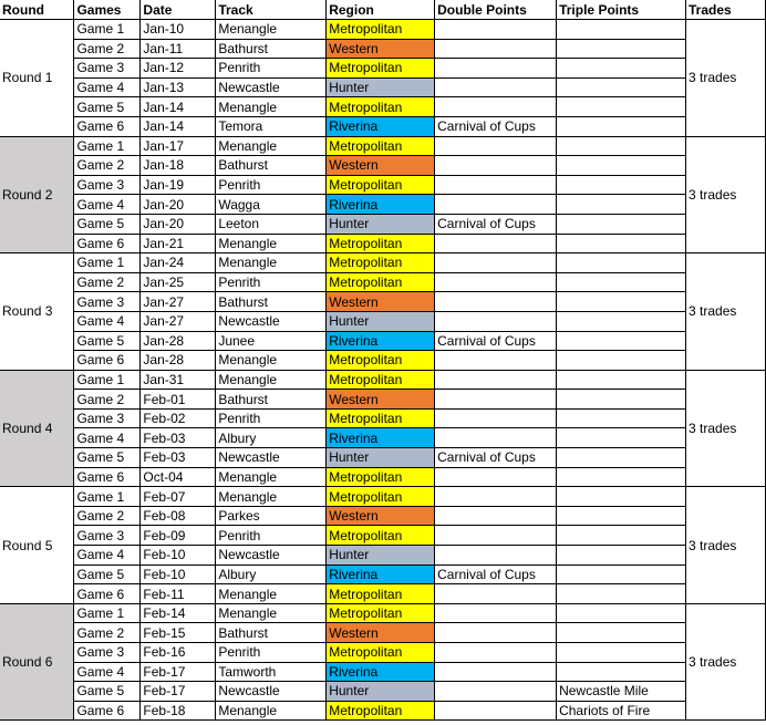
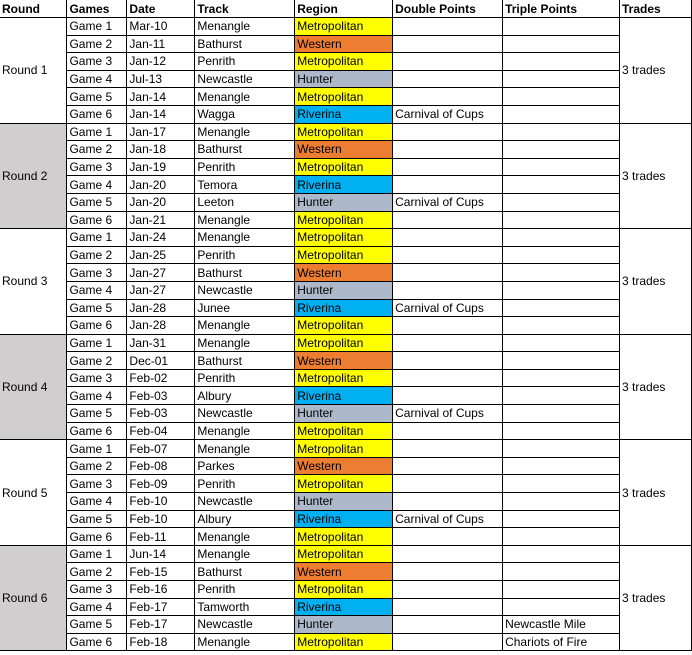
  Round	Games	Date	Track	Region	Double Points	Triple Points	Trades
- Round 1	Game 1	Jan-10	Menangle	Metropolitan			3 trades
+ Round 1	Game 1	Mar-10	Menangle	Metropolitan			3 trades
  Game 2	Jan-11	Bathurst	Western
  Game 3	Jan-12	Penrith	Metropolitan
- Game 4	Jan-13	Newcastle	Hunter
+ Game 4	Jul-13	Newcastle	Hunter
  Game 5	Jan-14	Menangle	Metropolitan
- Game 6	Jan-14	Temora	Riverina	Carnival of Cups
+ Game 6	Jan-14	Wagga	Riverina	Carnival of Cups
  Round 2	Game 1	Jan-17	Menangle	Metropolitan			3 trades
  Game 2	Jan-18	Bathurst	Western
  Game 3	Jan-19	Penrith	Metropolitan
- Game 4	Jan-20	Wagga	Riverina
+ Game 4	Jan-20	Temora	Riverina
  Game 5	Jan-20	Leeton	Hunter	Carnival of Cups
  Game 6	Jan-21	Menangle	Metropolitan
  Round 3	Game 1	Jan-24	Menangle	Metropolitan			3 trades
  Game 2	Jan-25	Penrith	Metropolitan
  Game 3	Jan-27	Bathurst	Western
  Game 4	Jan-27	Newcastle	Hunter
  Game 5	Jan-28	Junee	Riverina	Carnival of Cups
  Game 6	Jan-28	Menangle	Metropolitan
  Round 4	Game 1	Jan-31	Menangle	Metropolitan			3 trades
- Game 2	Feb-01	Bathurst	Western
+ Game 2	Dec-01	Bathurst	Western
  Game 3	Feb-02	Penrith	Metropolitan
  Game 4	Feb-03	Albury	Riverina
  Game 5	Feb-03	Newcastle	Hunter	Carnival of Cups
- Game 6	Oct-04	Menangle	Metropolitan
+ Game 6	Feb-04	Menangle	Metropolitan
  Round 5	Game 1	Feb-07	Menangle	Metropolitan			3 trades
  Game 2	Feb-08	Parkes	Western
  Game 3	Feb-09	Penrith	Metropolitan
  Game 4	Feb-10	Newcastle	Hunter
  Game 5	Feb-10	Albury	Riverina	Carnival of Cups
  Game 6	Feb-11	Menangle	Metropolitan
- Round 6	Game 1	Feb-14	Menangle	Metropolitan			3 trades
+ Round 6	Game 1	Jun-14	Menangle	Metropolitan			3 trades
  Game 2	Feb-15	Bathurst	Western
  Game 3	Feb-16	Penrith	Metropolitan
  Game 4	Feb-17	Tamworth	Riverina
  Game 5	Feb-17	Newcastle	Hunter		Newcastle Mile
  Game 6	Feb-18	Menangle	Metropolitan		Chariots of Fire
